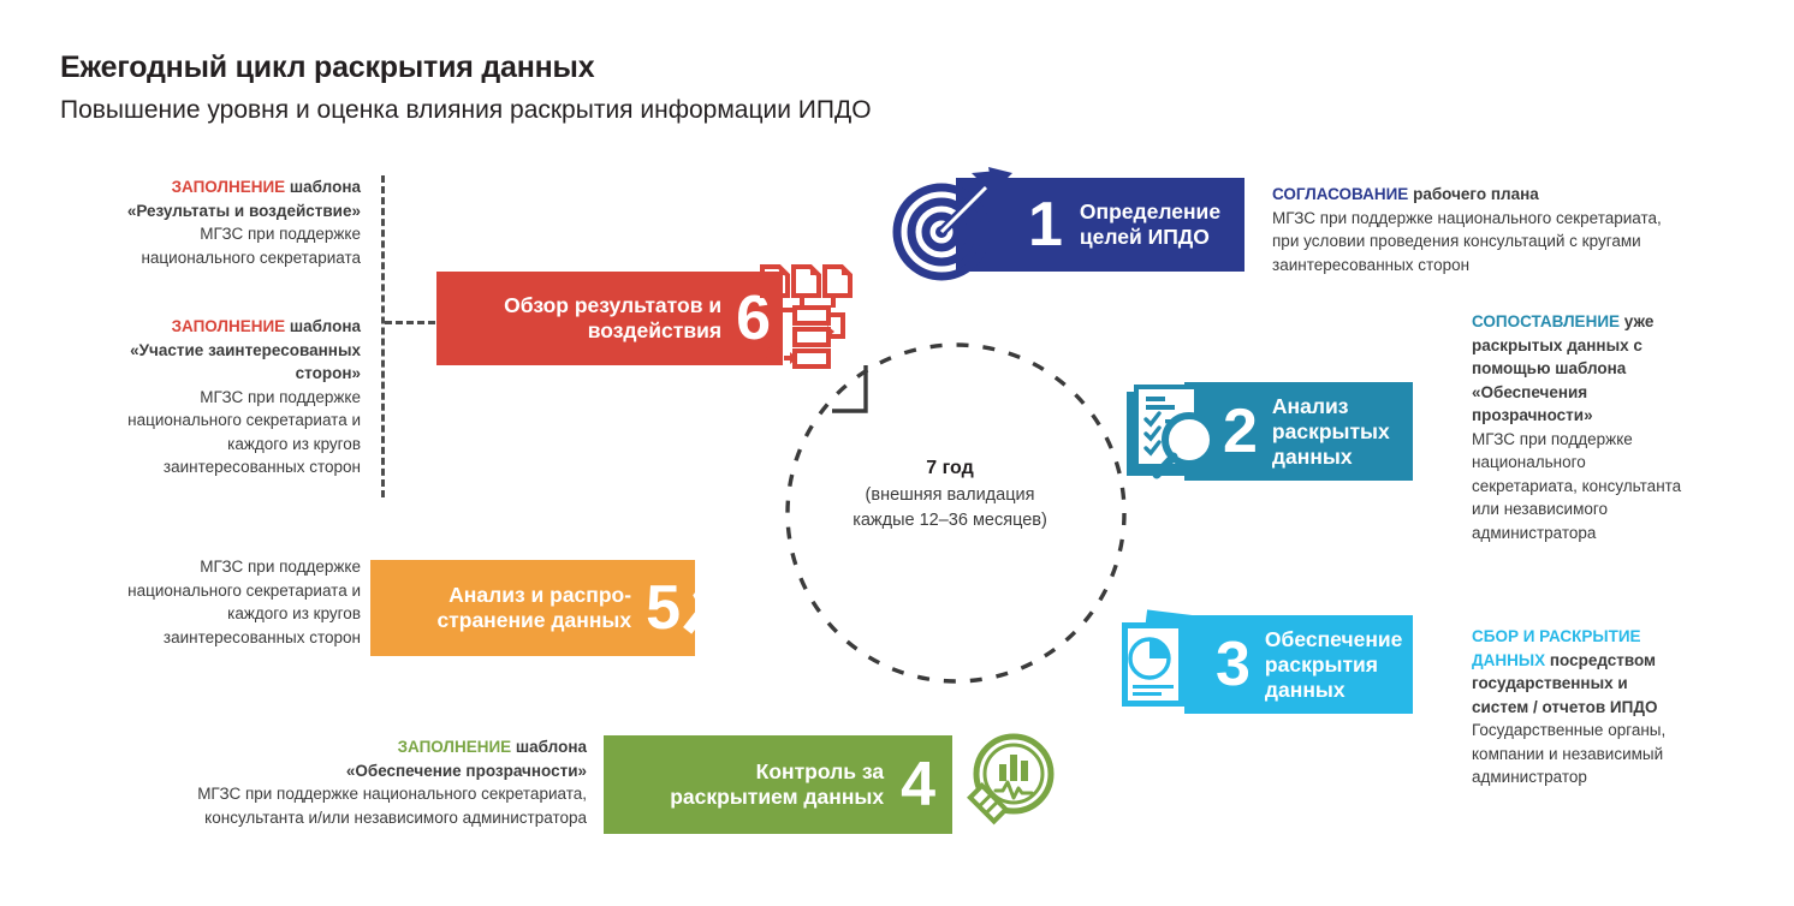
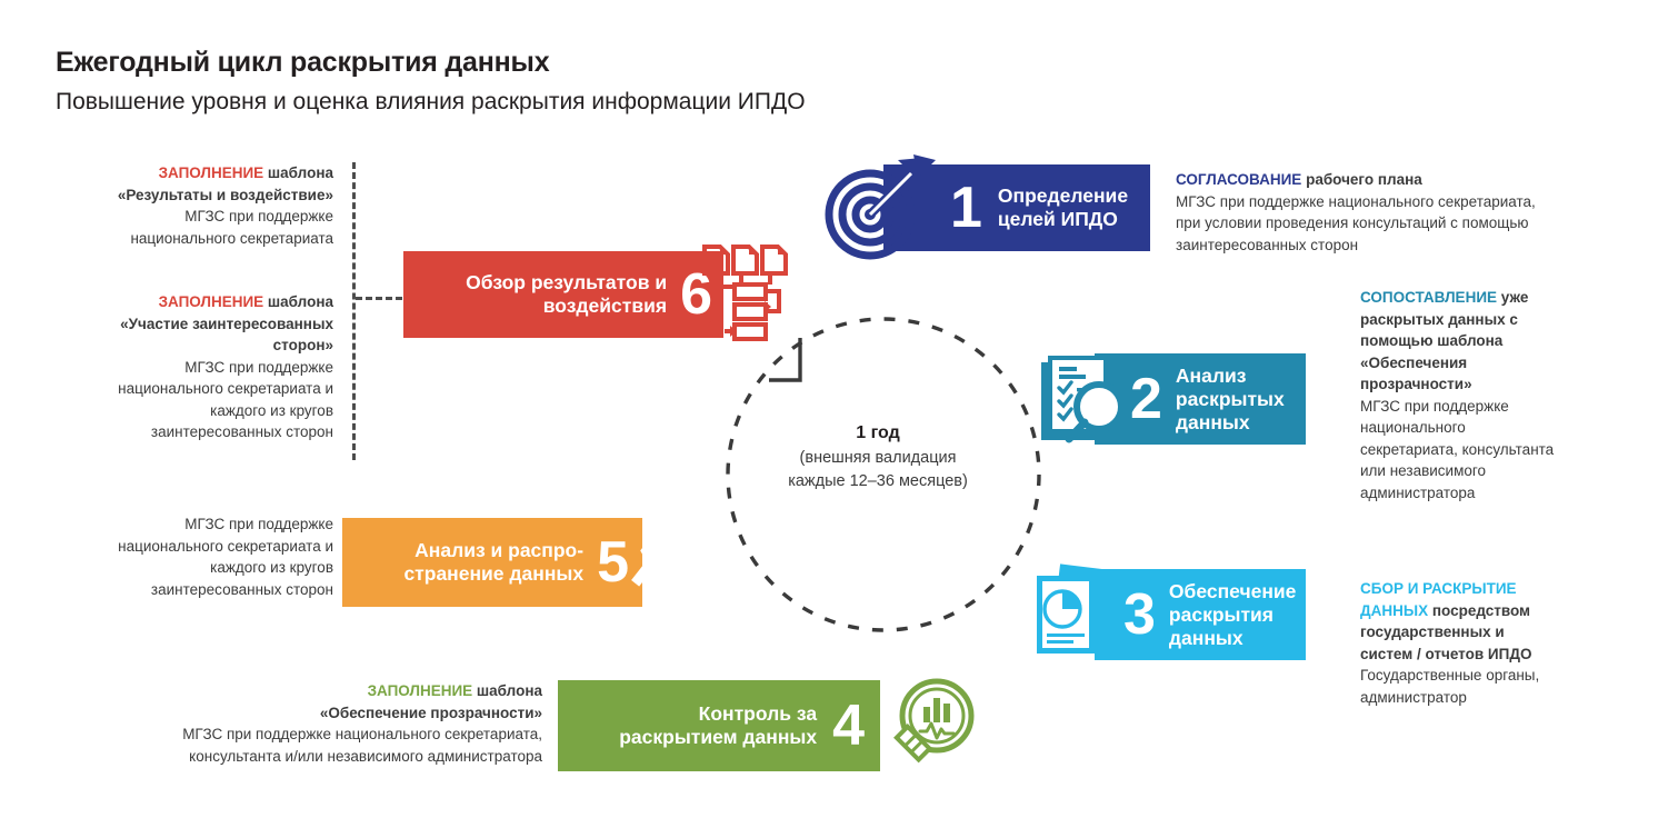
  Ежегодный цикл раскрытия данных
  Повышение уровня и оценка влияния раскрытия информации ИПДО
- 7 год
+ 1 год
  (внешняя валидация
  каждые 12–36 месяцев)
  1
  Определение
  целей ИПДО
  2
  Анализ
  раскрытых
  данных
  3
  Обеспечение
  раскрытия
  данных
  Контроль за
  раскрытием данных
  4
  Анализ и распро-
  странение данных
  5
  Обзор результатов и
  воздействия
  6
  ЗАПОЛНЕНИЕ шаблона
  «Результаты и воздействие»
  МГЗС при поддержке
  национального секретариата
  ЗАПОЛНЕНИЕ шаблона
  «Участие заинтересованных
  сторон»
  МГЗС при поддержке
  национального секретариата и
  каждого из кругов
  заинтересованных сторон
  МГЗС при поддержке
  национального секретариата и
  каждого из кругов
  заинтересованных сторон
  ЗАПОЛНЕНИЕ шаблона
  «Обеспечение прозрачности»
  МГЗС при поддержке национального секретариата,
  консультанта и/или независимого администратора
  СОГЛАСОВАНИЕ рабочего плана
  МГЗС при поддержке национального секретариата,
- при условии проведения консультаций с кругами
+ при условии проведения консультаций с помощью
  заинтересованных сторон
  СОПОСТАВЛЕНИЕ уже
  раскрытых данных с
  помощью шаблона
  «Обеспечения
  прозрачности»
  МГЗС при поддержке
  национального
  секретариата, консультанта
  или независимого
  администратора
  СБОР И РАСКРЫТИЕ
  ДАННЫХ посредством
  государственных и
  систем / отчетов ИПДО
  Государственные органы,
- компании и независимый
  администратор
